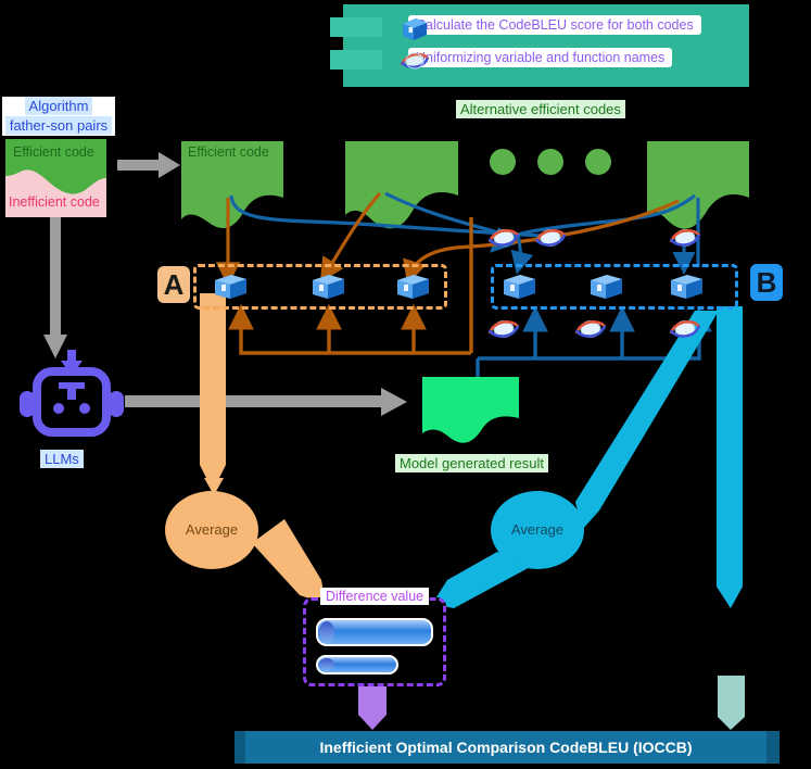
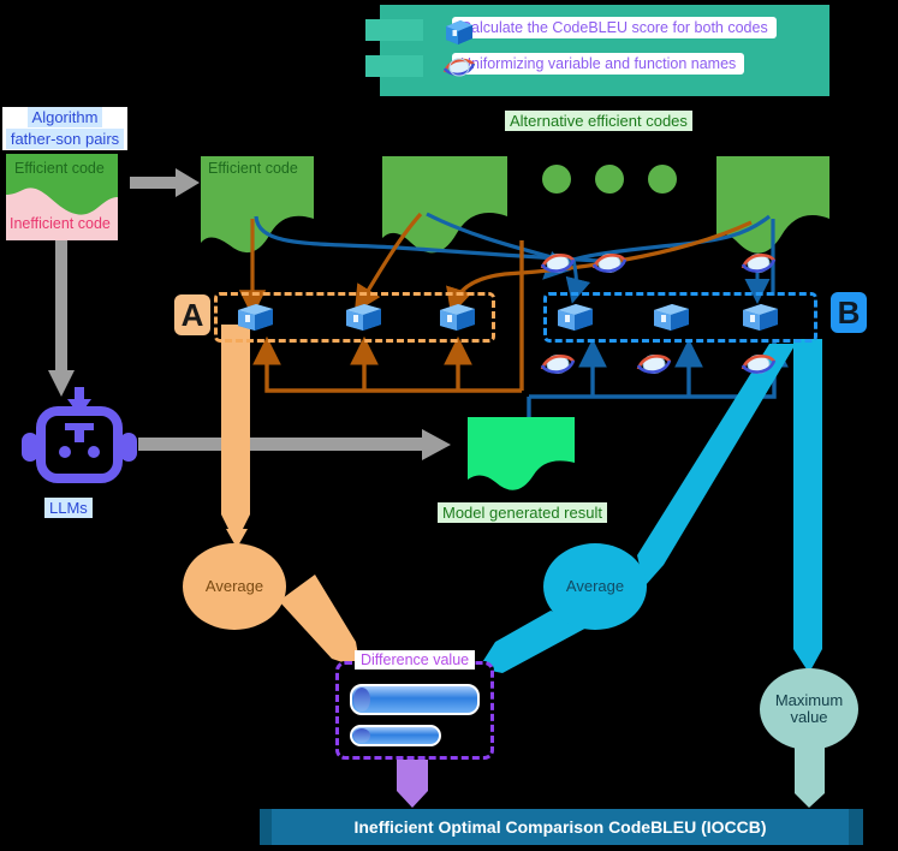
  alculate the CodeBLEU score for both codes
  niformizing variable and function names
  A
  B
  Algorithm
  father-son pairs
  Efficient code
  Inefficient code
  Efficient code
  Alternative efficient codes
  Model generated result
  LLMs
  Average
  Average
+ Maximum
+ value
  Difference value
  Inefficient Optimal Comparison CodeBLEU (IOCCB)
